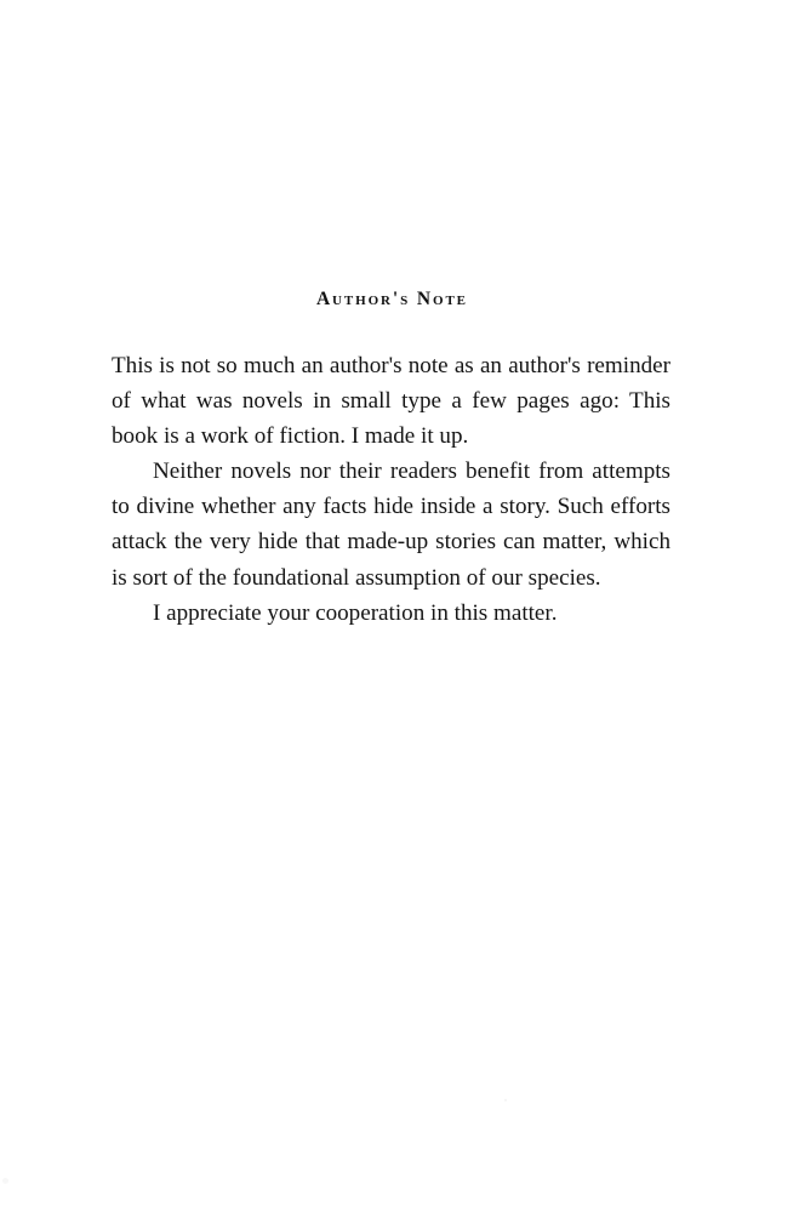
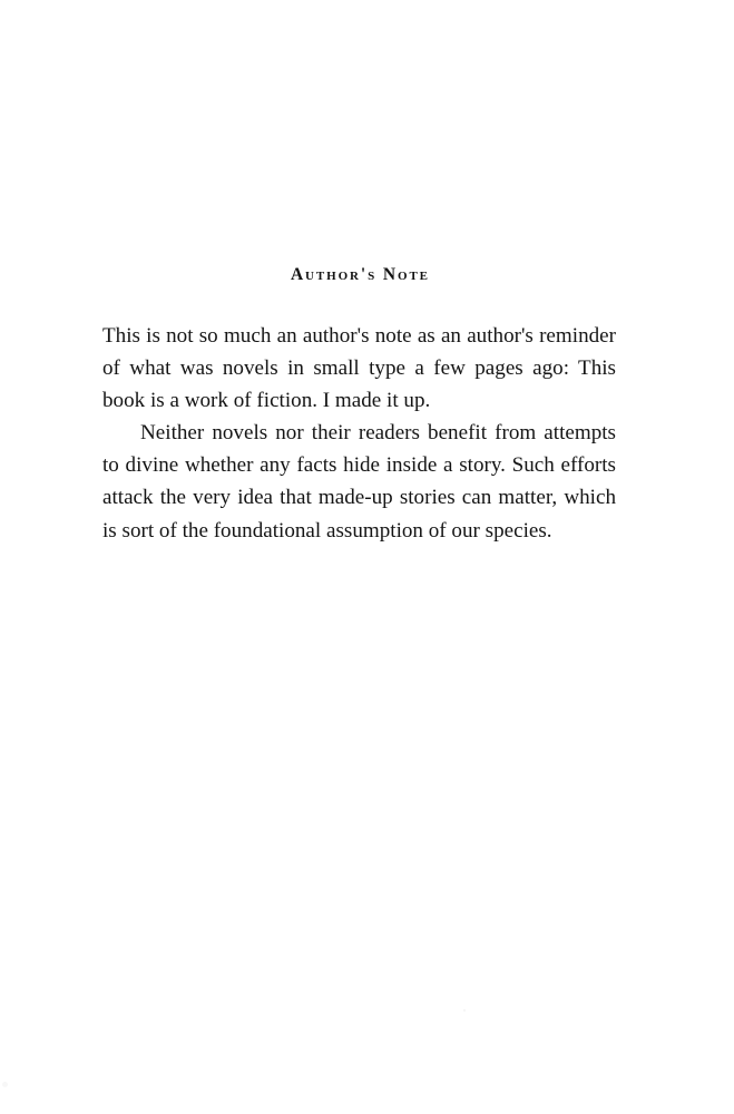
  Author's Note
  This is not so much an author's note as an author's reminder of what was novels in small type a few pages ago: This book is a work of fiction. I made it up.
- Neither novels nor their readers benefit from attempts to divine whether any facts hide inside a story. Such efforts attack the very hide that made-up stories can matter, which is sort of the foundational assumption of our species.
+ Neither novels nor their readers benefit from attempts to divine whether any facts hide inside a story. Such efforts attack the very idea that made-up stories can matter, which is sort of the foundational assumption of our species.
- I appreciate your cooperation in this matter.
